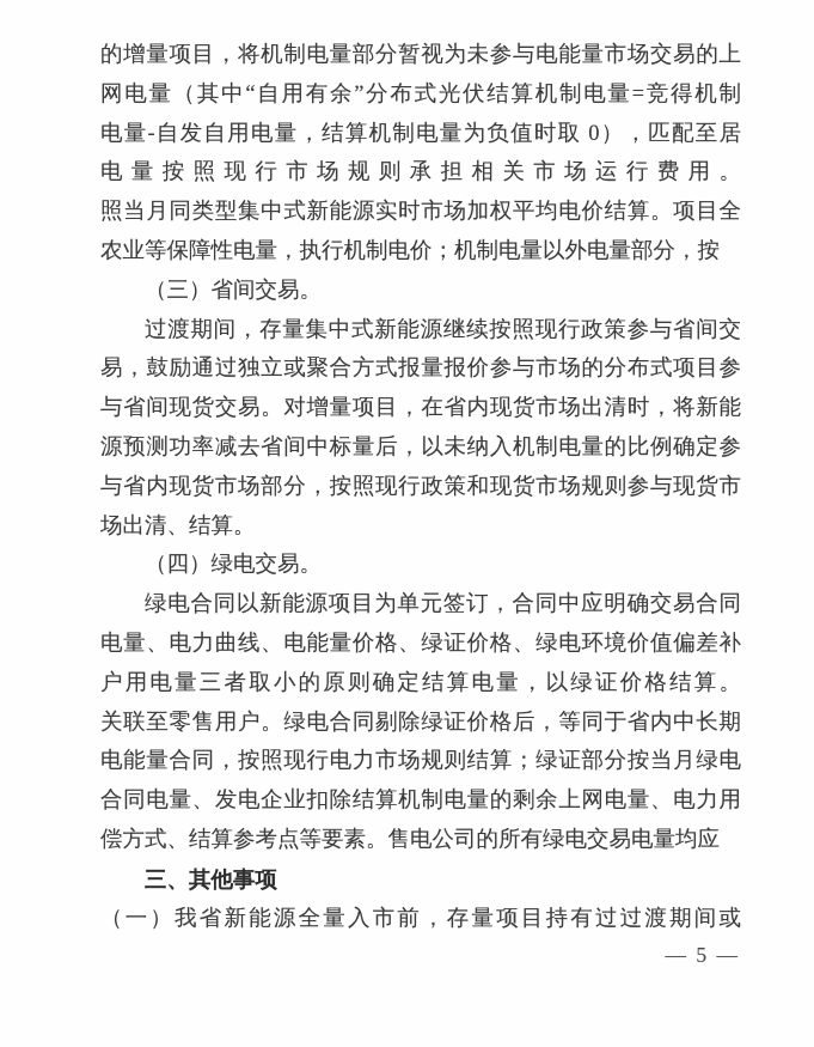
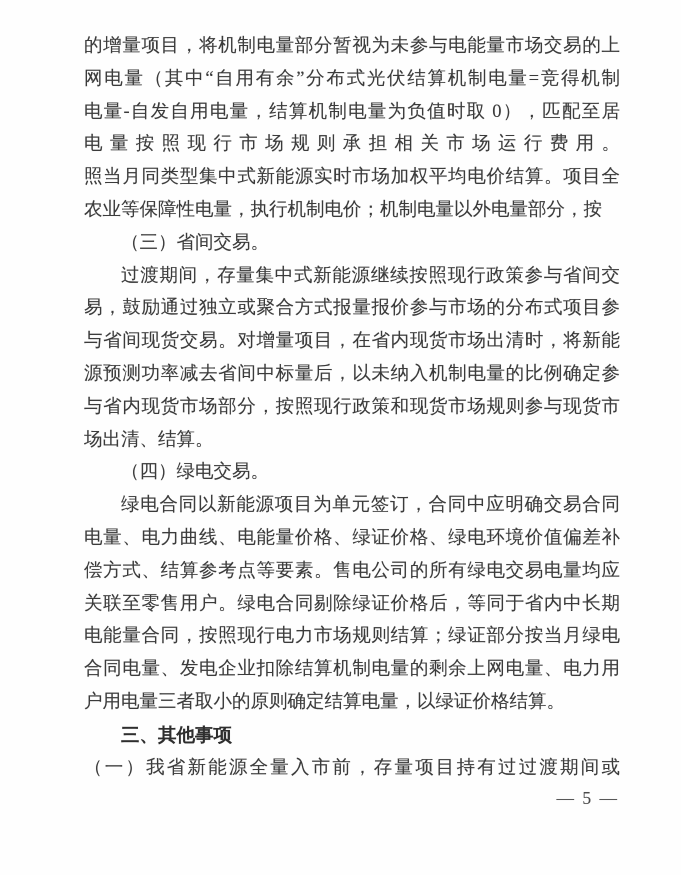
  的增量项目，将机制电量部分暂视为未参与电能量市场交易的上
  网电量（其中“自用有余”分布式光伏结算机制电量=竞得机制
  电量-自发自用电量，结算机制电量为负值时取 0），匹配至居
  电量按照现行市场规则承担相关市场运行费用。
  照当月同类型集中式新能源实时市场加权平均电价结算。项目全
  农业等保障性电量，执行机制电价；机制电量以外电量部分，按
  （三）省间交易。
  过渡期间，存量集中式新能源继续按照现行政策参与省间交
  易，鼓励通过独立或聚合方式报量报价参与市场的分布式项目参
  与省间现货交易。对增量项目，在省内现货市场出清时，将新能
  源预测功率减去省间中标量后，以未纳入机制电量的比例确定参
  与省内现货市场部分，按照现行政策和现货市场规则参与现货市
  场出清、结算。
  （四）绿电交易。
  绿电合同以新能源项目为单元签订，合同中应明确交易合同
  电量、电力曲线、电能量价格、绿证价格、绿电环境价值偏差补
- 户用电量三者取小的原则确定结算电量，以绿证价格结算。
+ 偿方式、结算参考点等要素。售电公司的所有绿电交易电量均应
  关联至零售用户。绿电合同剔除绿证价格后，等同于省内中长期
  电能量合同，按照现行电力市场规则结算；绿证部分按当月绿电
  合同电量、发电企业扣除结算机制电量的剩余上网电量、电力用
- 偿方式、结算参考点等要素。售电公司的所有绿电交易电量均应
+ 户用电量三者取小的原则确定结算电量，以绿证价格结算。
  三、其他事项
  （一）我省新能源全量入市前，存量项目持有过过渡期间或
  — 5 —
